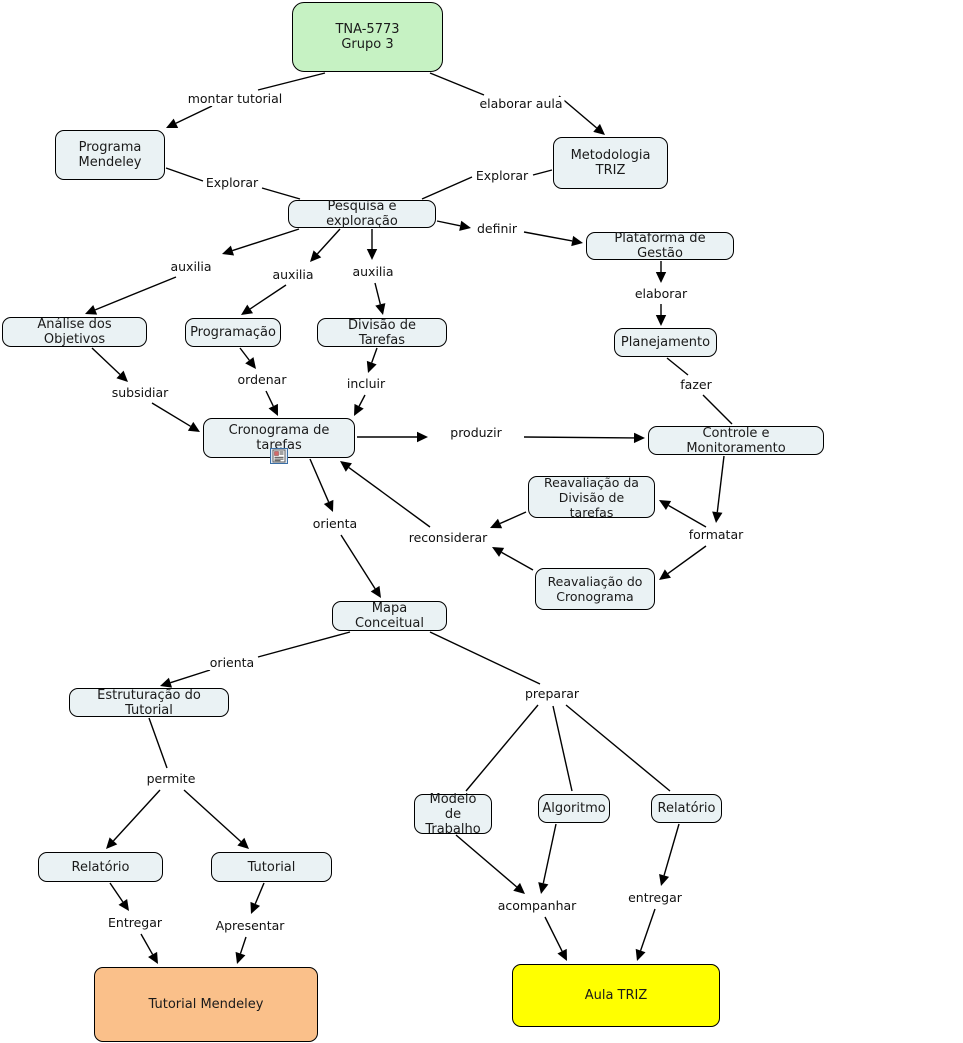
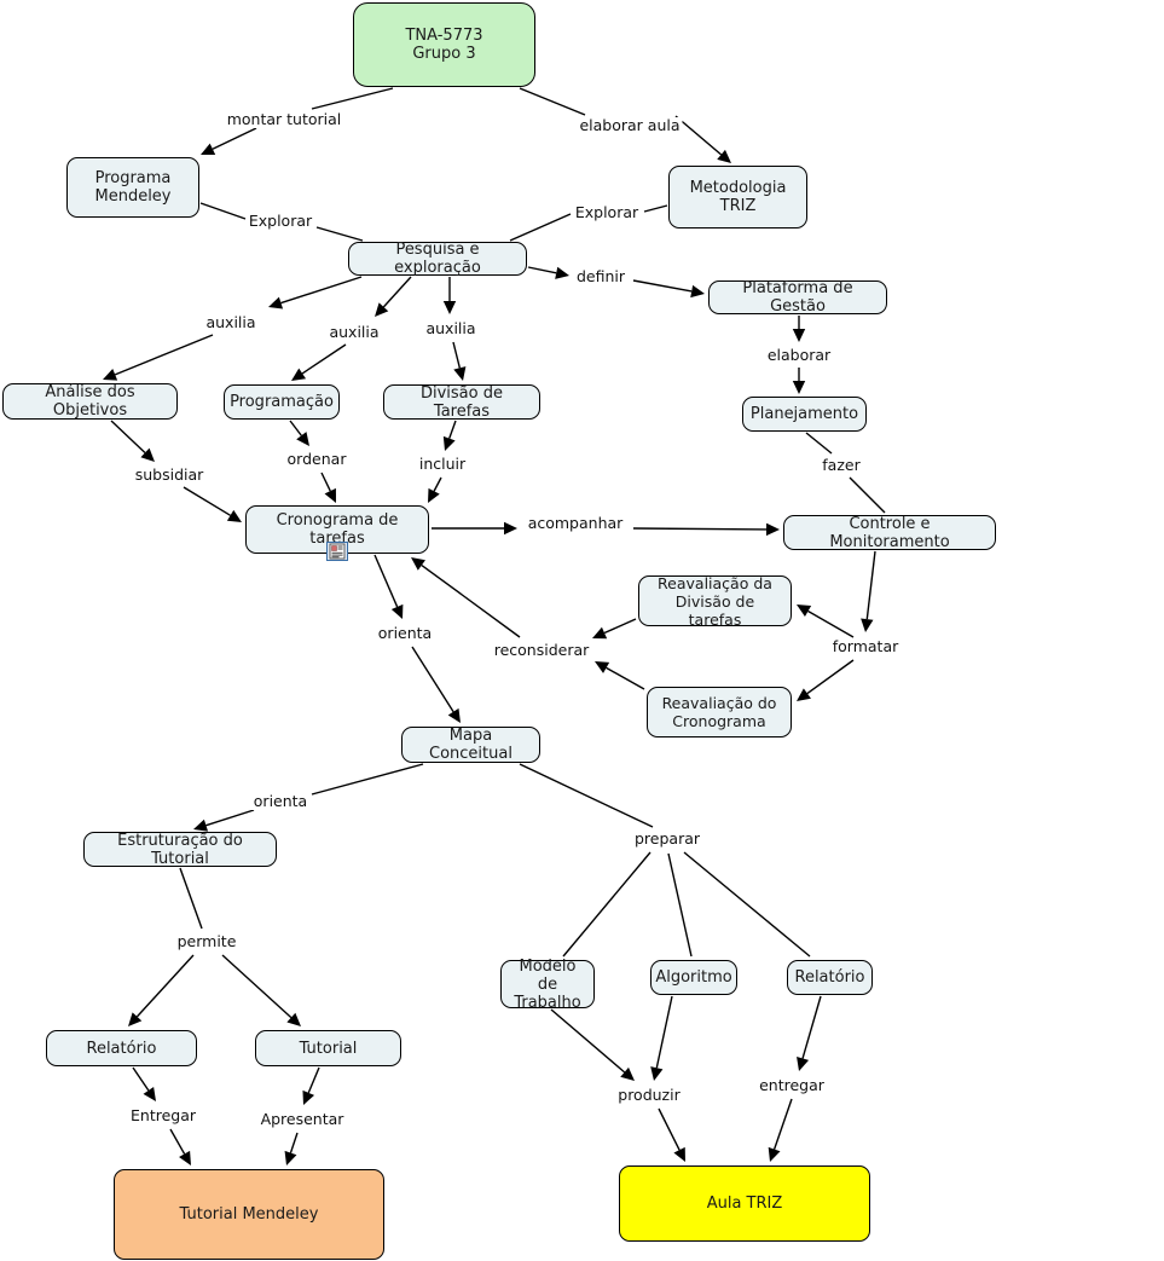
  TNA-5773
  Grupo 3
  Programa
  Mendeley
  Metodologia
  TRIZ
  Pesquisa e exploração
  Plataforma de Gestão
  Análise dos Objetivos
  Programação
  Divisão de Tarefas
  Planejamento
  Cronograma de tarefas
  Controle e Monitoramento
  Reavaliação da
  Divisão de tarefas
  Reavaliação do
  Cronograma
  Mapa Conceitual
  Estruturação do Tutorial
  Modelo de
  Trabalho
  Algoritmo
  Relatório
  Relatório
  Tutorial
  Tutorial Mendeley
  Aula TRIZ
  montar tutorial
  elaborar aula
  Explorar
  Explorar
  definir
  auxilia
  auxilia
  auxilia
  elaborar
  subsidiar
  ordenar
  incluir
  fazer
- produzir
+ acompanhar
  formatar
  orienta
  reconsiderar
  orienta
  preparar
  permite
- acompanhar
+ produzir
  entregar
  Entregar
  Apresentar
